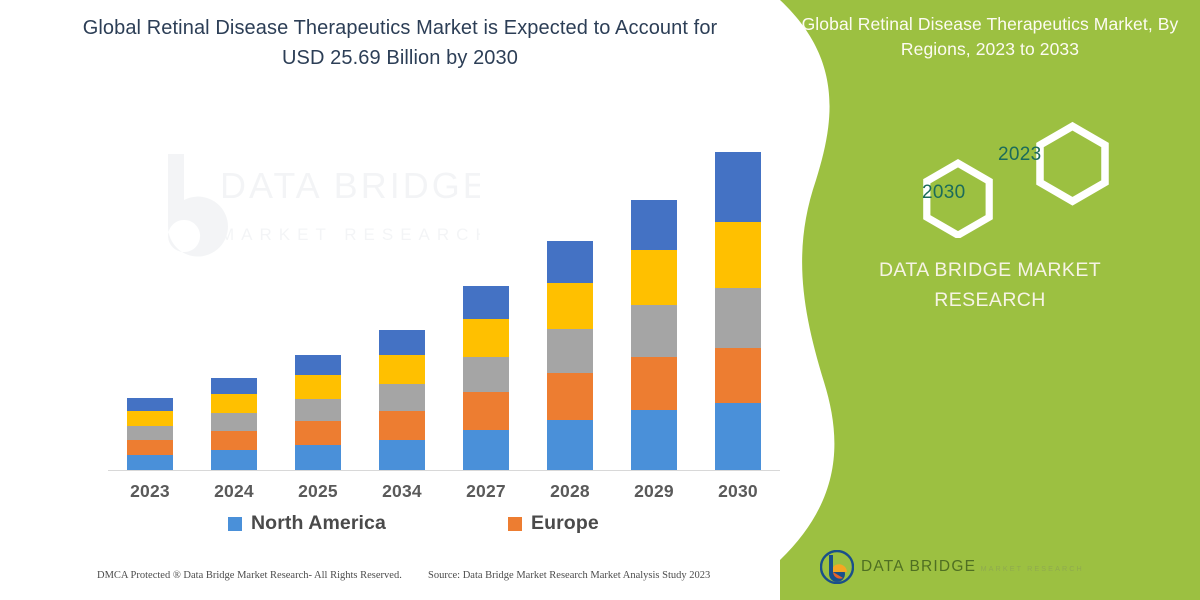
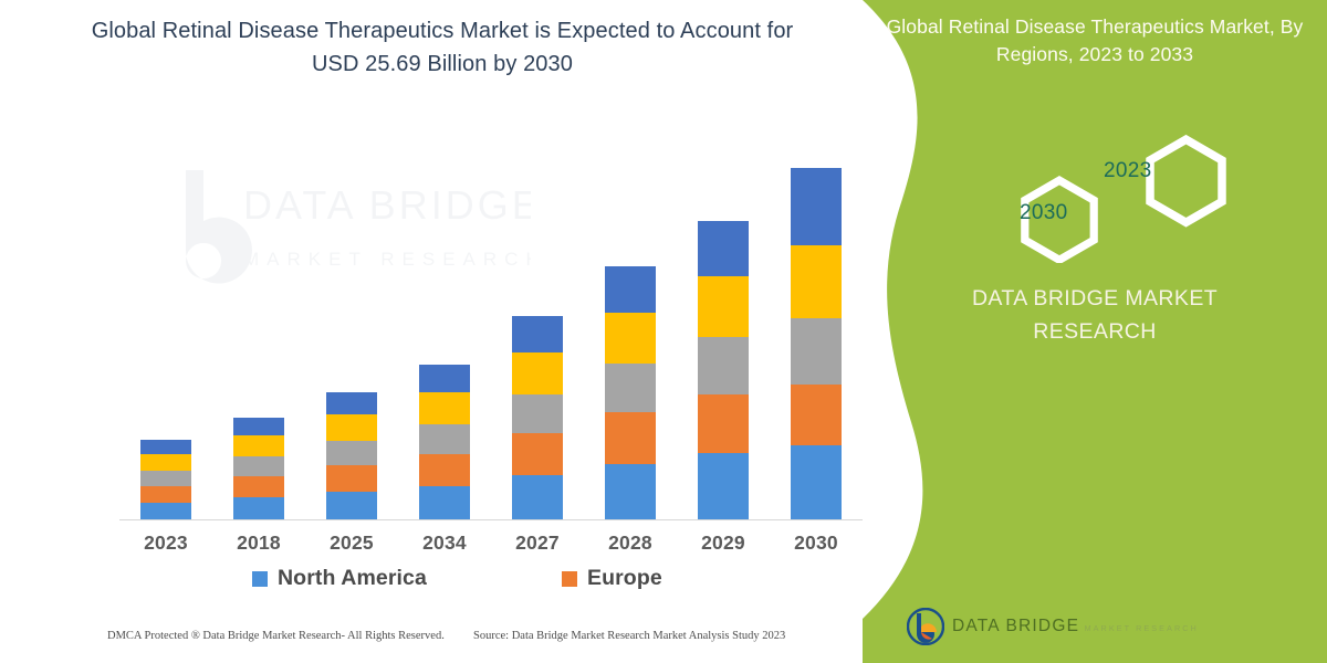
  Global Retinal Disease Therapeutics Market is Expected to Account for USD 25.69 Billion by 2030
  2023
- 2024
+ 2018
  2025
  2034
  2027
  2028
  2029
  2030
  North America
  Europe
  DMCA Protected ® Data Bridge Market Research- All Rights Reserved.
  Source: Data Bridge Market Research Market Analysis Study 2023
  Global Retinal Disease Therapeutics Market, By Regions, 2023 to 2033
  2023
  2030
  DATA BRIDGE MARKET
  RESEARCH
